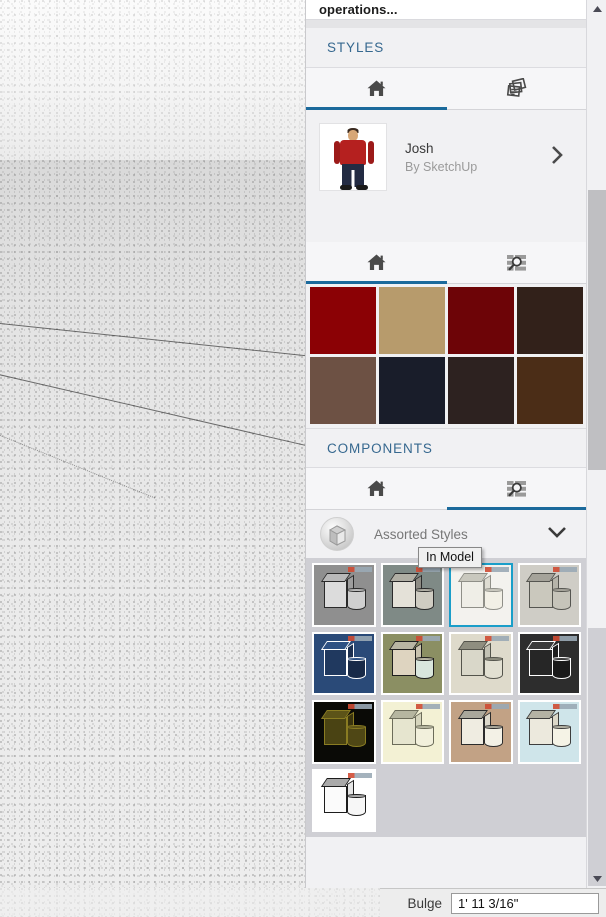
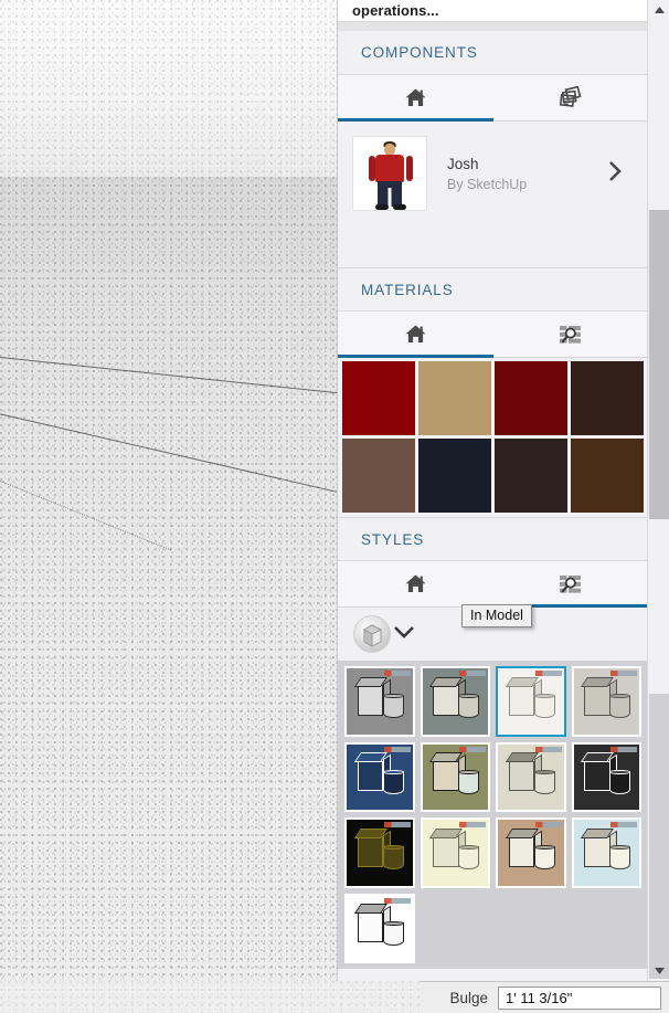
  operations...
- STYLES
+ COMPONENTS
  Josh
  By SketchUp
+ MATERIALS
- COMPONENTS
+ STYLES
- Assorted Styles
  In Model
  Bulge
  1' 11 3/16"
